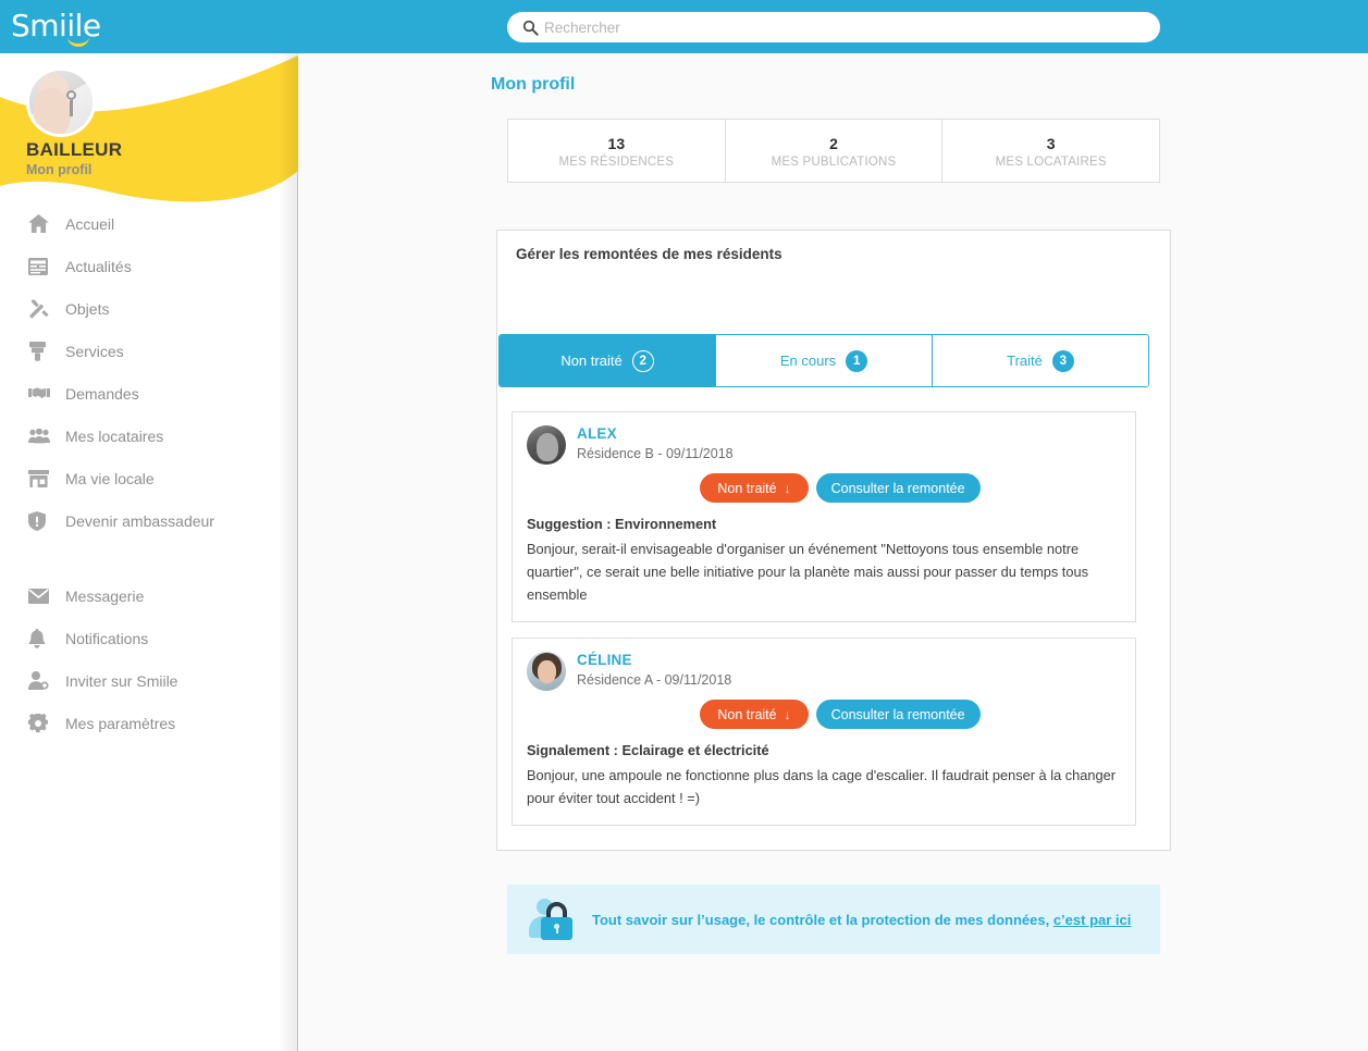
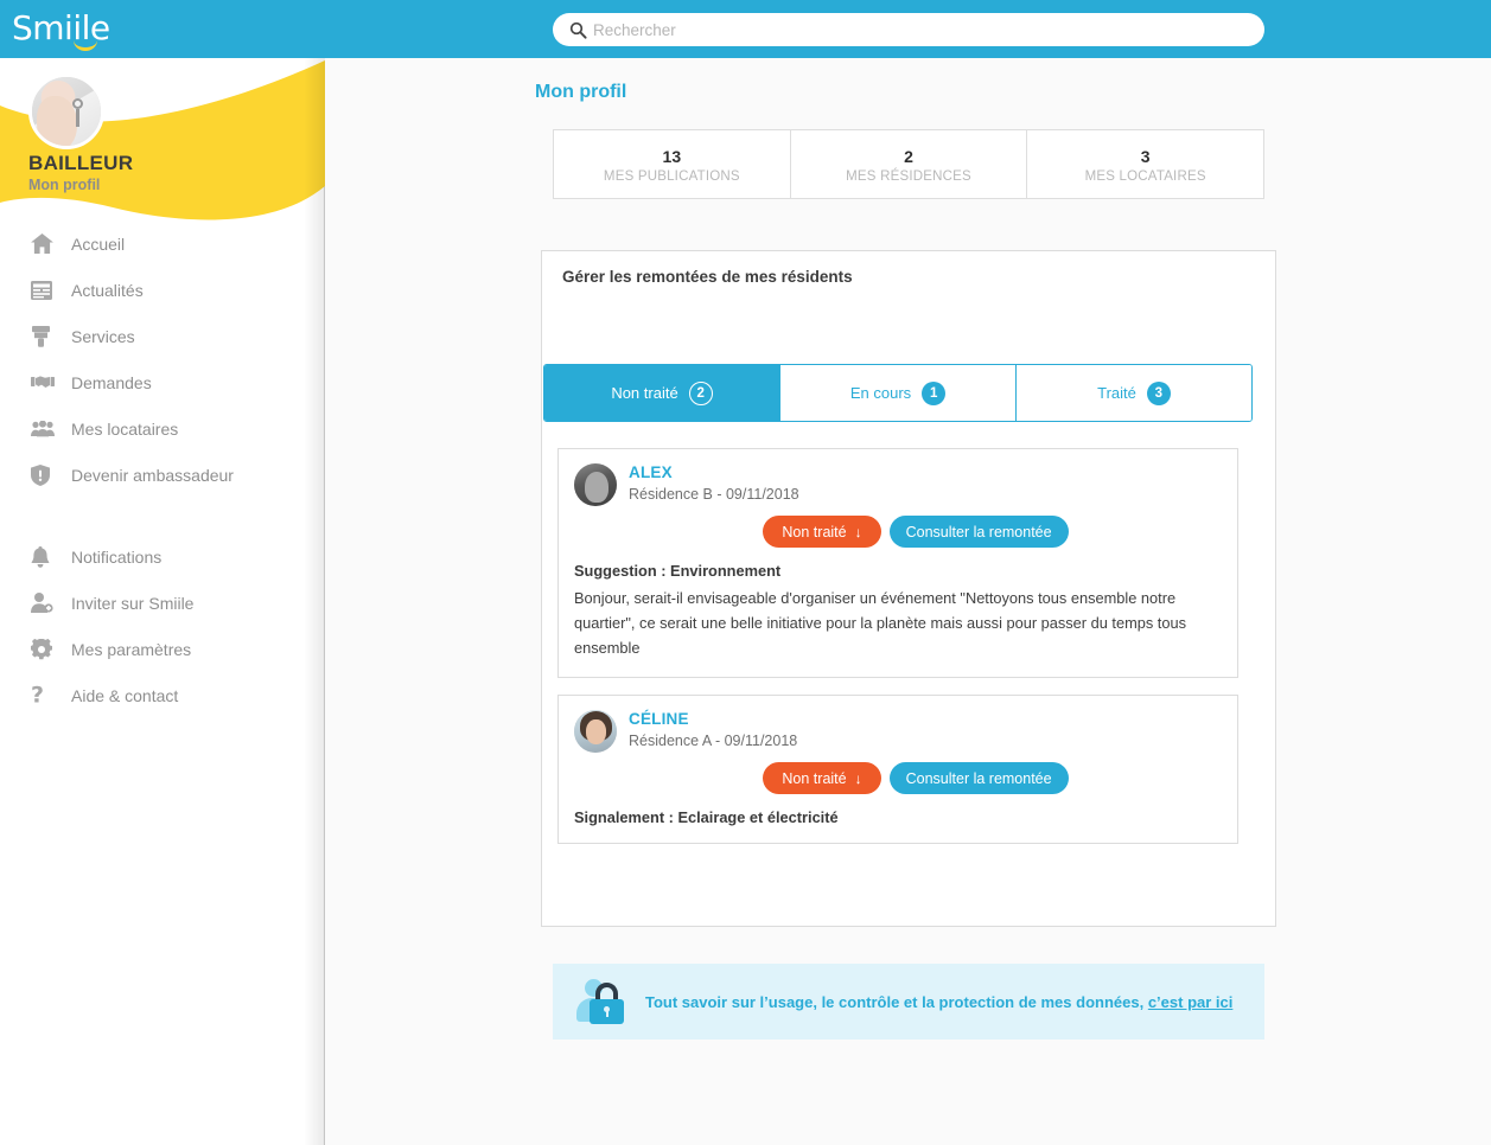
  Smiile
  Rechercher
  BAILLEUR
  Mon profil
  Accueil
  Actualités
- Objets
  Services
  Demandes
  Mes locataires
- Ma vie locale
  Devenir ambassadeur
- Messagerie
  Notifications
  Inviter sur Smiile
  Mes paramètres
+ ?
+ Aide & contact
  Mon profil
  13
- MES RÉSIDENCES
+ MES PUBLICATIONS
  2
- MES PUBLICATIONS
+ MES RÉSIDENCES
  3
  MES LOCATAIRES
  Gérer les remontées de mes résidents
  Non traité
  2
  En cours
  1
  Traité
  3
  ALEX
  Résidence B - 09/11/2018
  Non traité
  ↓
  Consulter la remontée
  Suggestion : Environnement
  Bonjour, serait-il envisageable d'organiser un événement "Nettoyons tous ensemble notre quartier", ce serait une belle initiative pour la planète mais aussi pour passer du temps tous ensemble
  CÉLINE
  Résidence A - 09/11/2018
  Non traité
  ↓
  Consulter la remontée
  Signalement : Eclairage et électricité
- Bonjour, une ampoule ne fonctionne plus dans la cage d'escalier. Il faudrait penser à la changer pour éviter tout accident ! =)
  Tout savoir sur l’usage, le contrôle et la protection de mes données, c’est par ici
